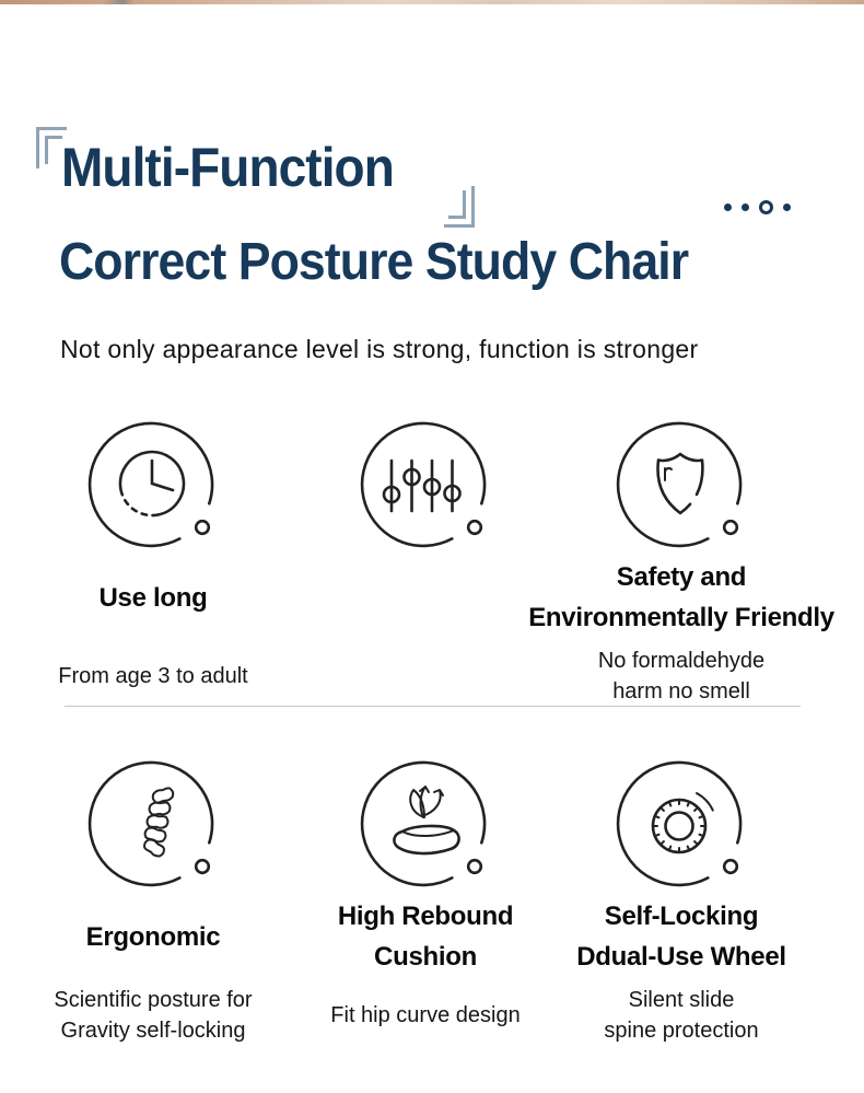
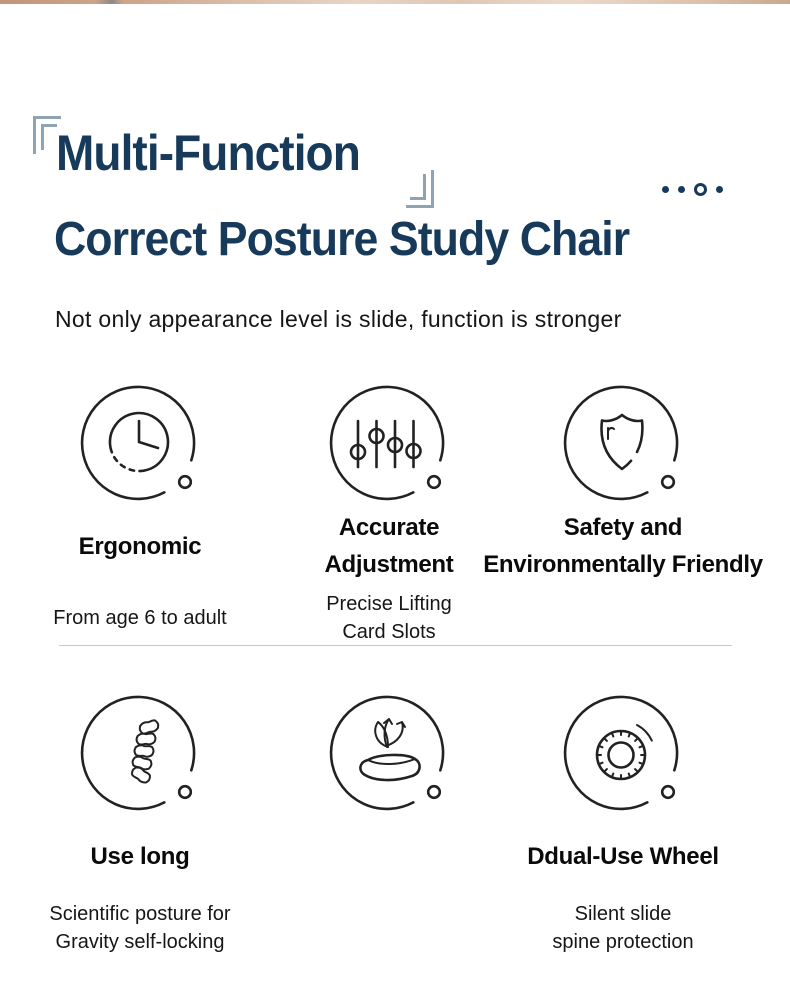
  Multi-Function
  Correct Posture Study Chair
- Not only appearance level is strong, function is stronger
+ Not only appearance level is slide, function is stronger
- Use long
+ Ergonomic
- From age 3 to adult
+ From age 6 to adult
+ Accurate
+ Adjustment
+ Precise Lifting
+ Card Slots
  Safety and
  Environmentally Friendly
- No formaldehyde
- harm no smell
- Ergonomic
+ Use long
  Scientific posture for
  Gravity self-locking
- High Rebound
- Cushion
- Fit hip curve design
- Self-Locking
  Ddual-Use Wheel
  Silent slide
  spine protection
